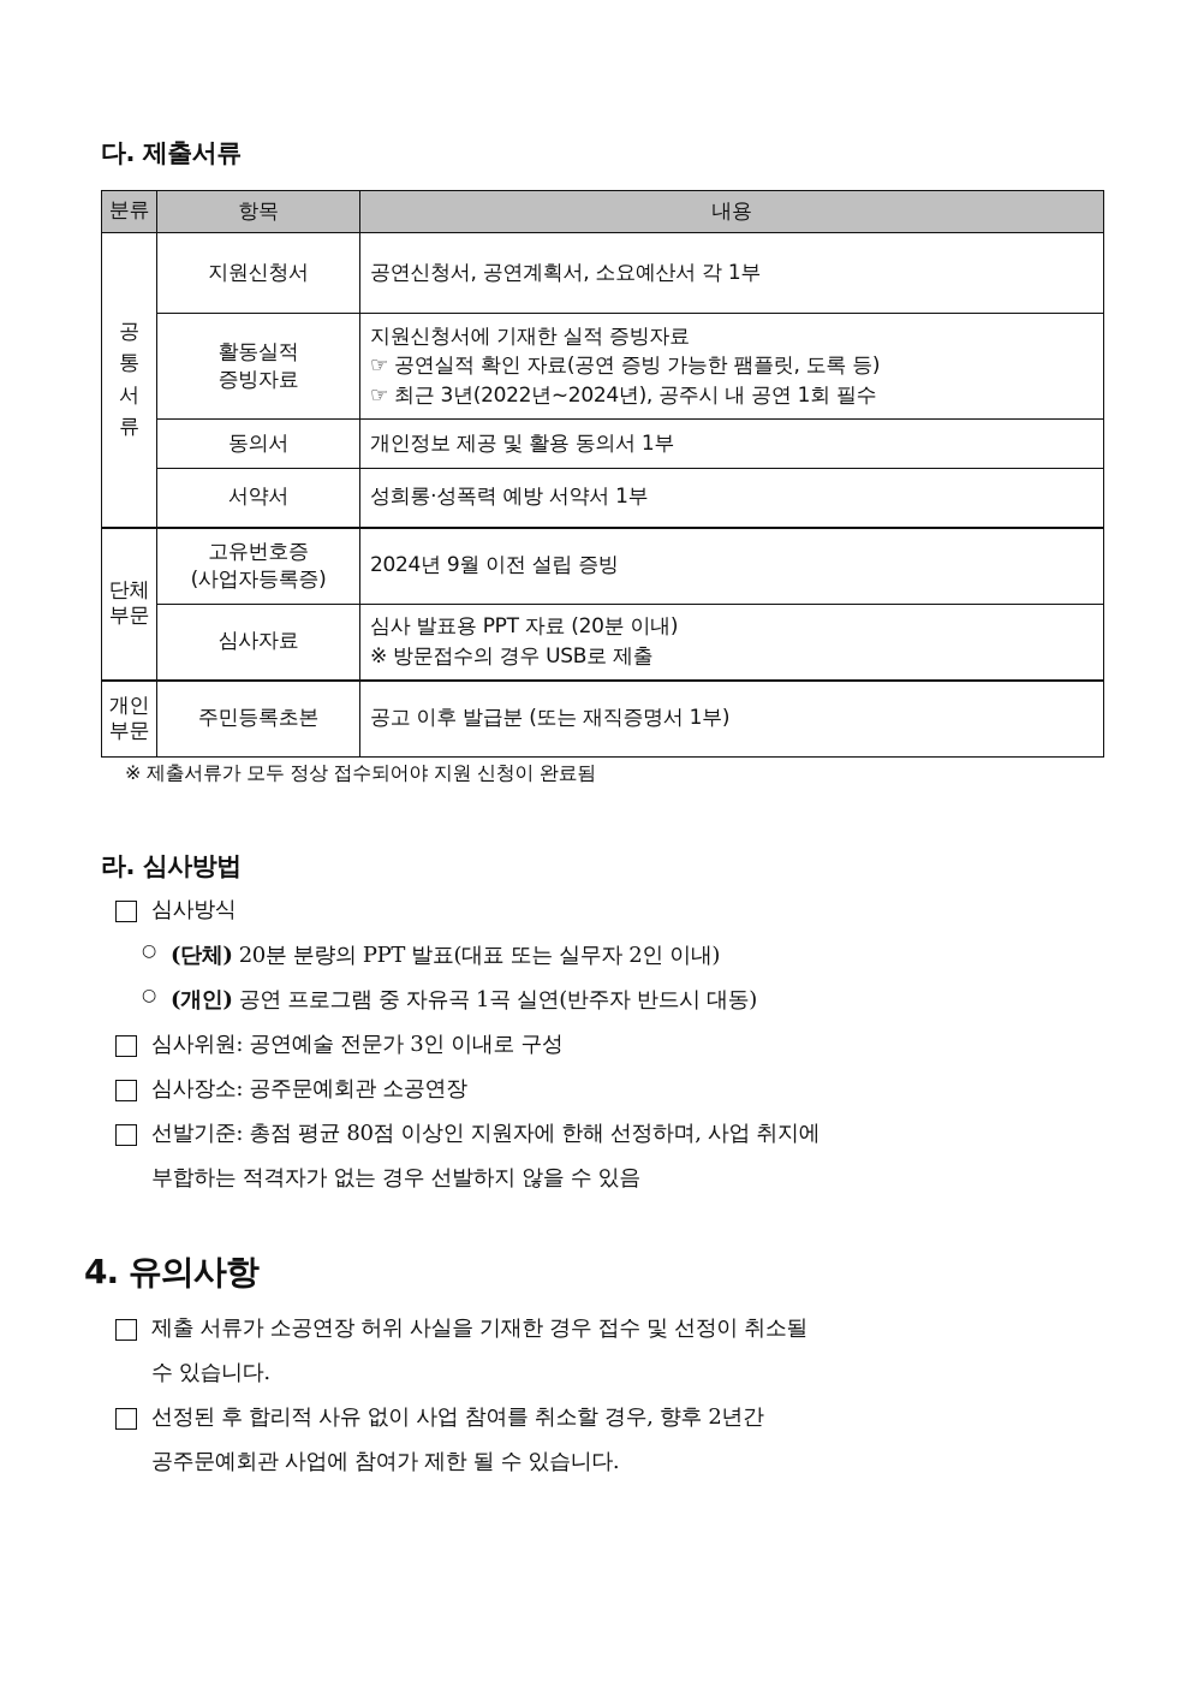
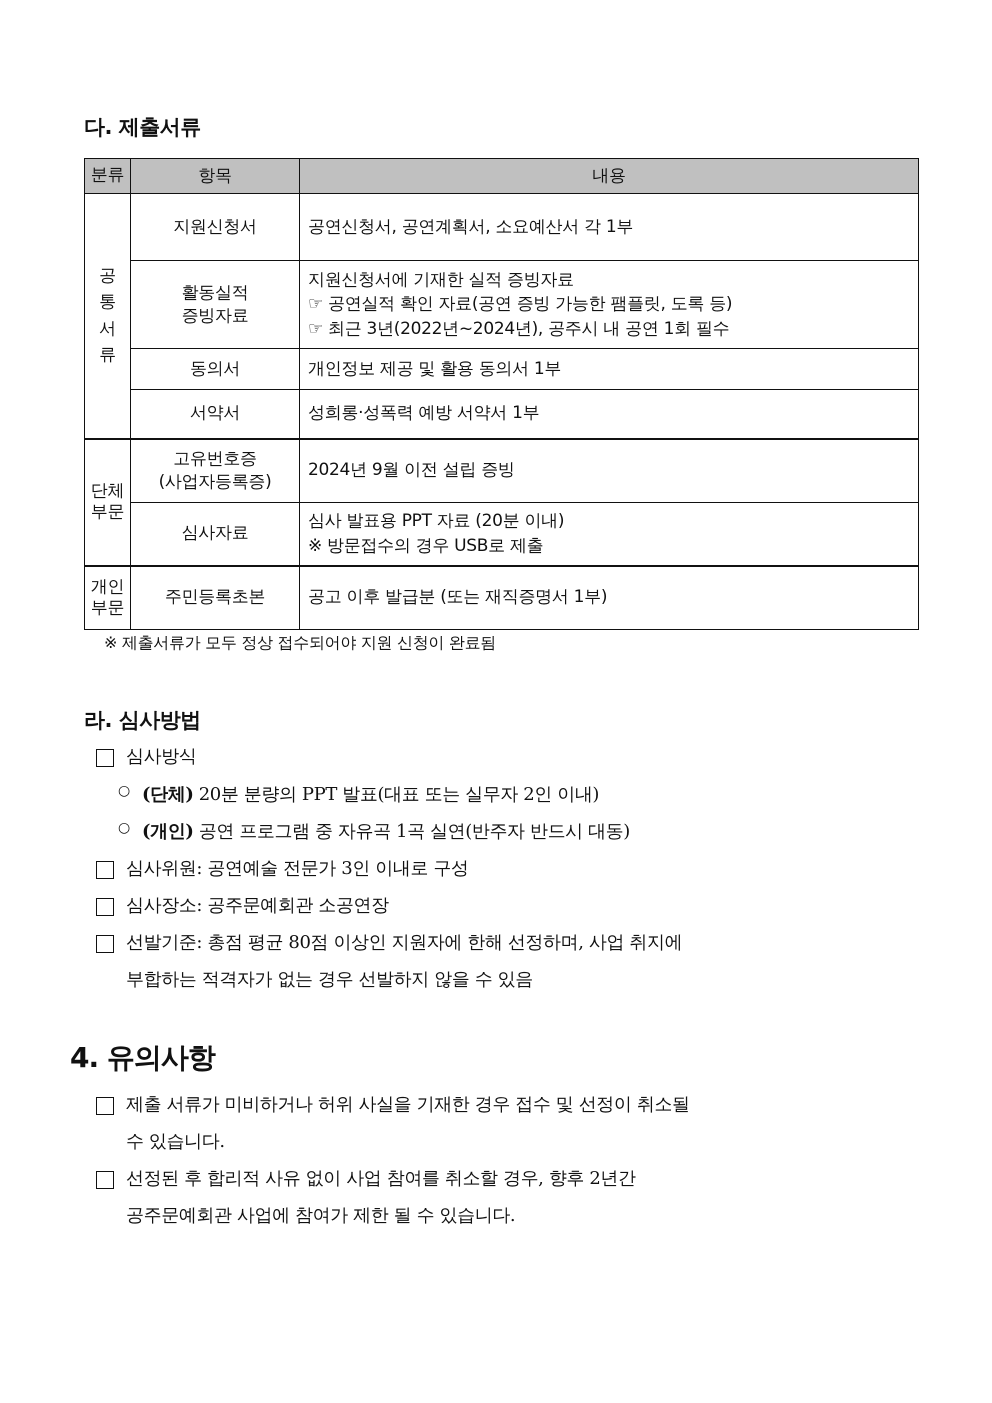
  다. 제출서류
  분류	항목	내용
  공통서류	지원신청서	공연신청서, 공연계획서, 소요예산서 각 1부
  활동실적 증빙자료	지원신청서에 기재한 실적 증빙자료 ☞ 공연실적 확인 자료(공연 증빙 가능한 팸플릿, 도록 등) ☞ 최근 3년(2022년~2024년), 공주시 내 공연 1회 필수
  동의서	개인정보 제공 및 활용 동의서 1부
  서약서	성희롱·성폭력 예방 서약서 1부
  단체 부문	고유번호증 (사업자등록증)	2024년 9월 이전 설립 증빙
  심사자료	심사 발표용 PPT 자료 (20분 이내) ※ 방문접수의 경우 USB로 제출
  개인 부문	주민등록초본	공고 이후 발급분 (또는 재직증명서 1부)
  ※ 제출서류가 모두 정상 접수되어야 지원 신청이 완료됨
  라. 심사방법
  심사방식
  ○
  (단체) 20분 분량의 PPT 발표(대표 또는 실무자 2인 이내)
  ○
  (개인) 공연 프로그램 중 자유곡 1곡 실연(반주자 반드시 대동)
  심사위원: 공연예술 전문가 3인 이내로 구성
  심사장소: 공주문예회관 소공연장
  선발기준: 총점 평균 80점 이상인 지원자에 한해 선정하며, 사업 취지에
  부합하는 적격자가 없는 경우 선발하지 않을 수 있음
  4. 유의사항
- 제출 서류가 소공연장 허위 사실을 기재한 경우 접수 및 선정이 취소될
+ 제출 서류가 미비하거나 허위 사실을 기재한 경우 접수 및 선정이 취소될
  수 있습니다.
  선정된 후 합리적 사유 없이 사업 참여를 취소할 경우, 향후 2년간
  공주문예회관 사업에 참여가 제한 될 수 있습니다.
